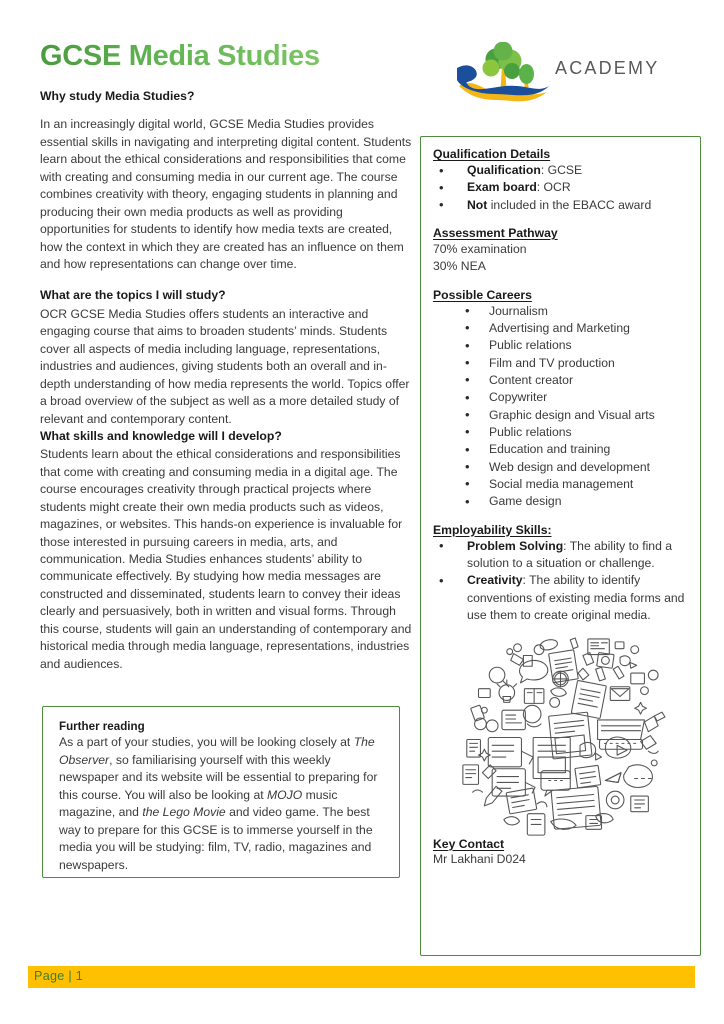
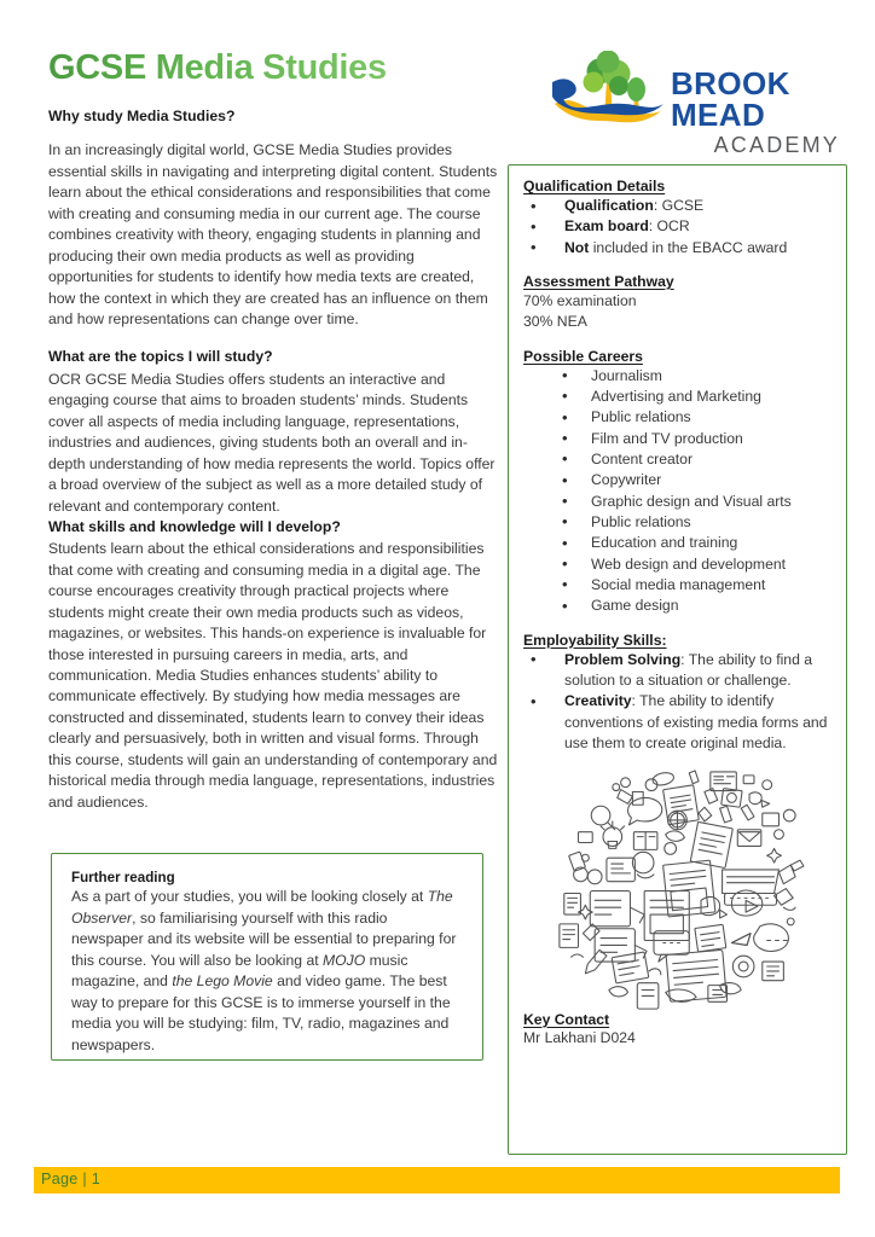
  GCSE Media Studies
+ BROOK MEAD
  ACADEMY
  Why study Media Studies?
  In an increasingly digital world, GCSE Media Studies provides essential skills in navigating and interpreting digital content. Students learn about the ethical considerations and responsibilities that come with creating and consuming media in our current age. The course combines creativity with theory, engaging students in planning and producing their own media products as well as providing opportunities for students to identify how media texts are created, how the context in which they are created has an influence on them and how representations can change over time.
  What are the topics I will study?
  OCR GCSE Media Studies offers students an interactive and engaging course that aims to broaden students’ minds. Students cover all aspects of media including language, representations, industries and audiences, giving students both an overall and in-depth understanding of how media represents the world. Topics offer a broad overview of the subject as well as a more detailed study of relevant and contemporary content.
  What skills and knowledge will I develop?
  Students learn about the ethical considerations and responsibilities that come with creating and consuming media in a digital age. The course encourages creativity through practical projects where students might create their own media products such as videos, magazines, or websites. This hands-on experience is invaluable for those interested in pursuing careers in media, arts, and communication. Media Studies enhances students’ ability to communicate effectively. By studying how media messages are constructed and disseminated, students learn to convey their ideas clearly and persuasively, both in written and visual forms. Through this course, students will gain an understanding of contemporary and historical media through media language, representations, industries and audiences.
  Further reading
- As a part of your studies, you will be looking closely at The Observer, so familiarising yourself with this weekly newspaper and its website will be essential to preparing for this course. You will also be looking at MOJO music magazine, and the Lego Movie and video game. The best way to prepare for this GCSE is to immerse yourself in the media you will be studying: film, TV, radio, magazines and newspapers.
+ As a part of your studies, you will be looking closely at The Observer, so familiarising yourself with this radio newspaper and its website will be essential to preparing for this course. You will also be looking at MOJO music magazine, and the Lego Movie and video game. The best way to prepare for this GCSE is to immerse yourself in the media you will be studying: film, TV, radio, magazines and newspapers.
  Qualification Details
  Qualification: GCSE
  Exam board: OCR
  Not included in the EBACC award
  Assessment Pathway
  70% examination
  30% NEA
  Possible Careers
  Journalism
  Advertising and Marketing
  Public relations
  Film and TV production
  Content creator
  Copywriter
  Graphic design and Visual arts
  Public relations
  Education and training
  Web design and development
  Social media management
  Game design
  Employability Skills:
  Problem Solving: The ability to find a solution to a situation or challenge.
  Creativity: The ability to identify conventions of existing media forms and use them to create original media.
  Key Contact
  Mr Lakhani D024
  Page | 1
